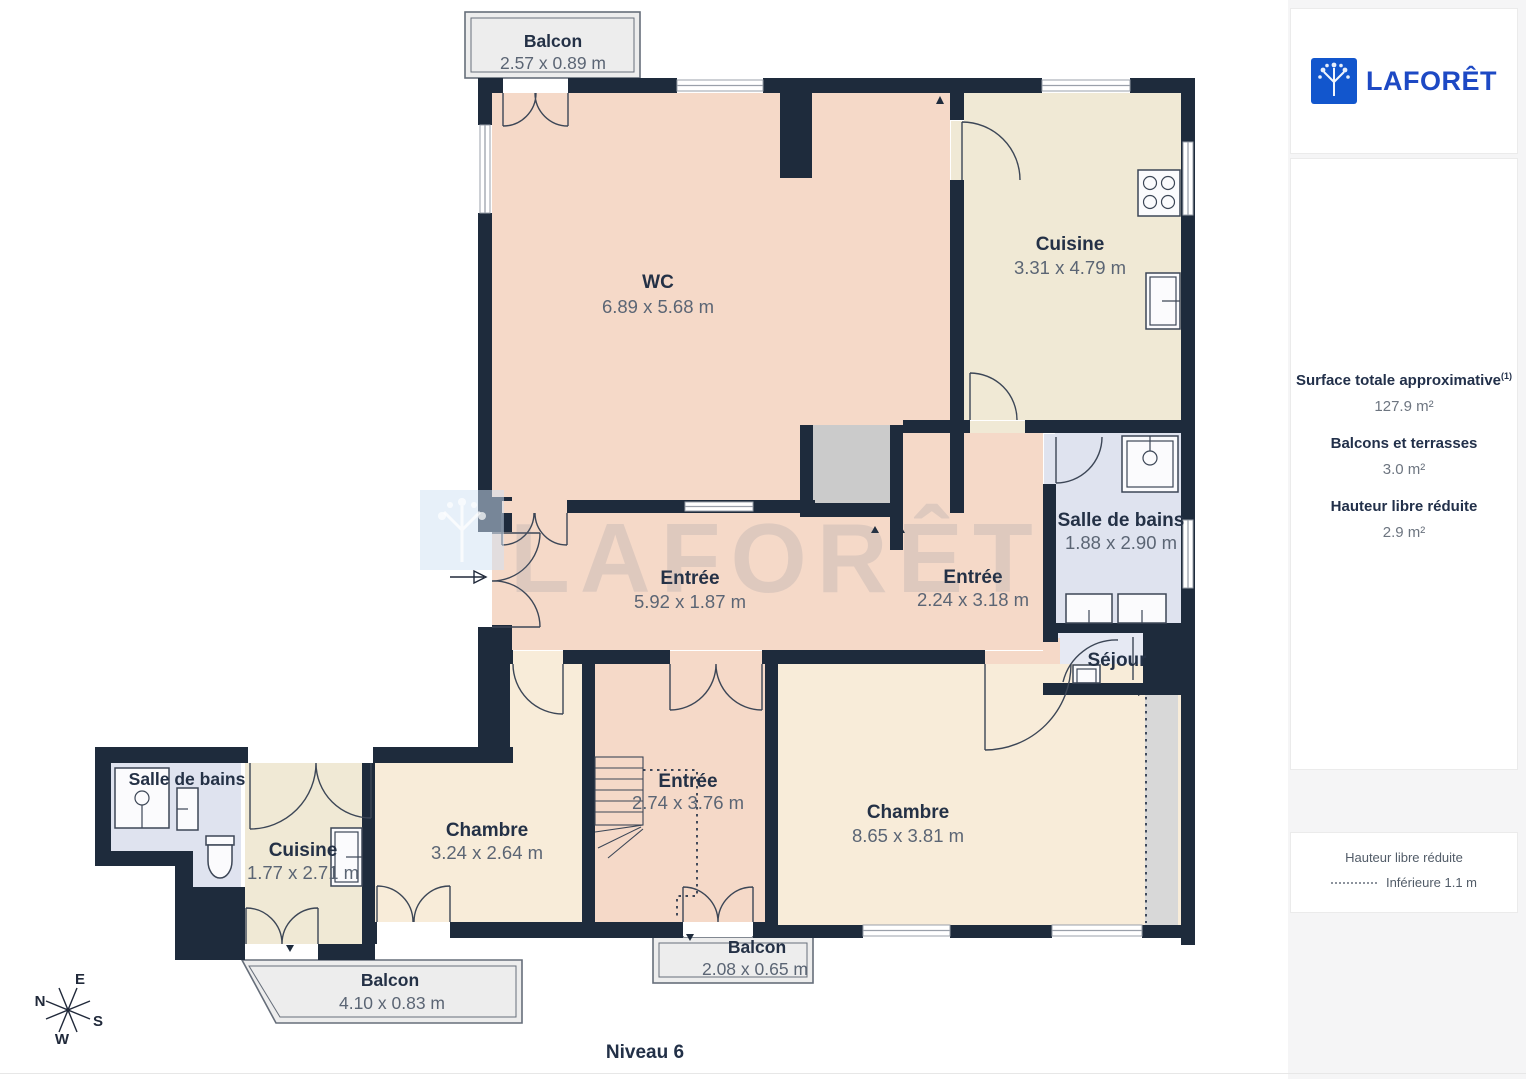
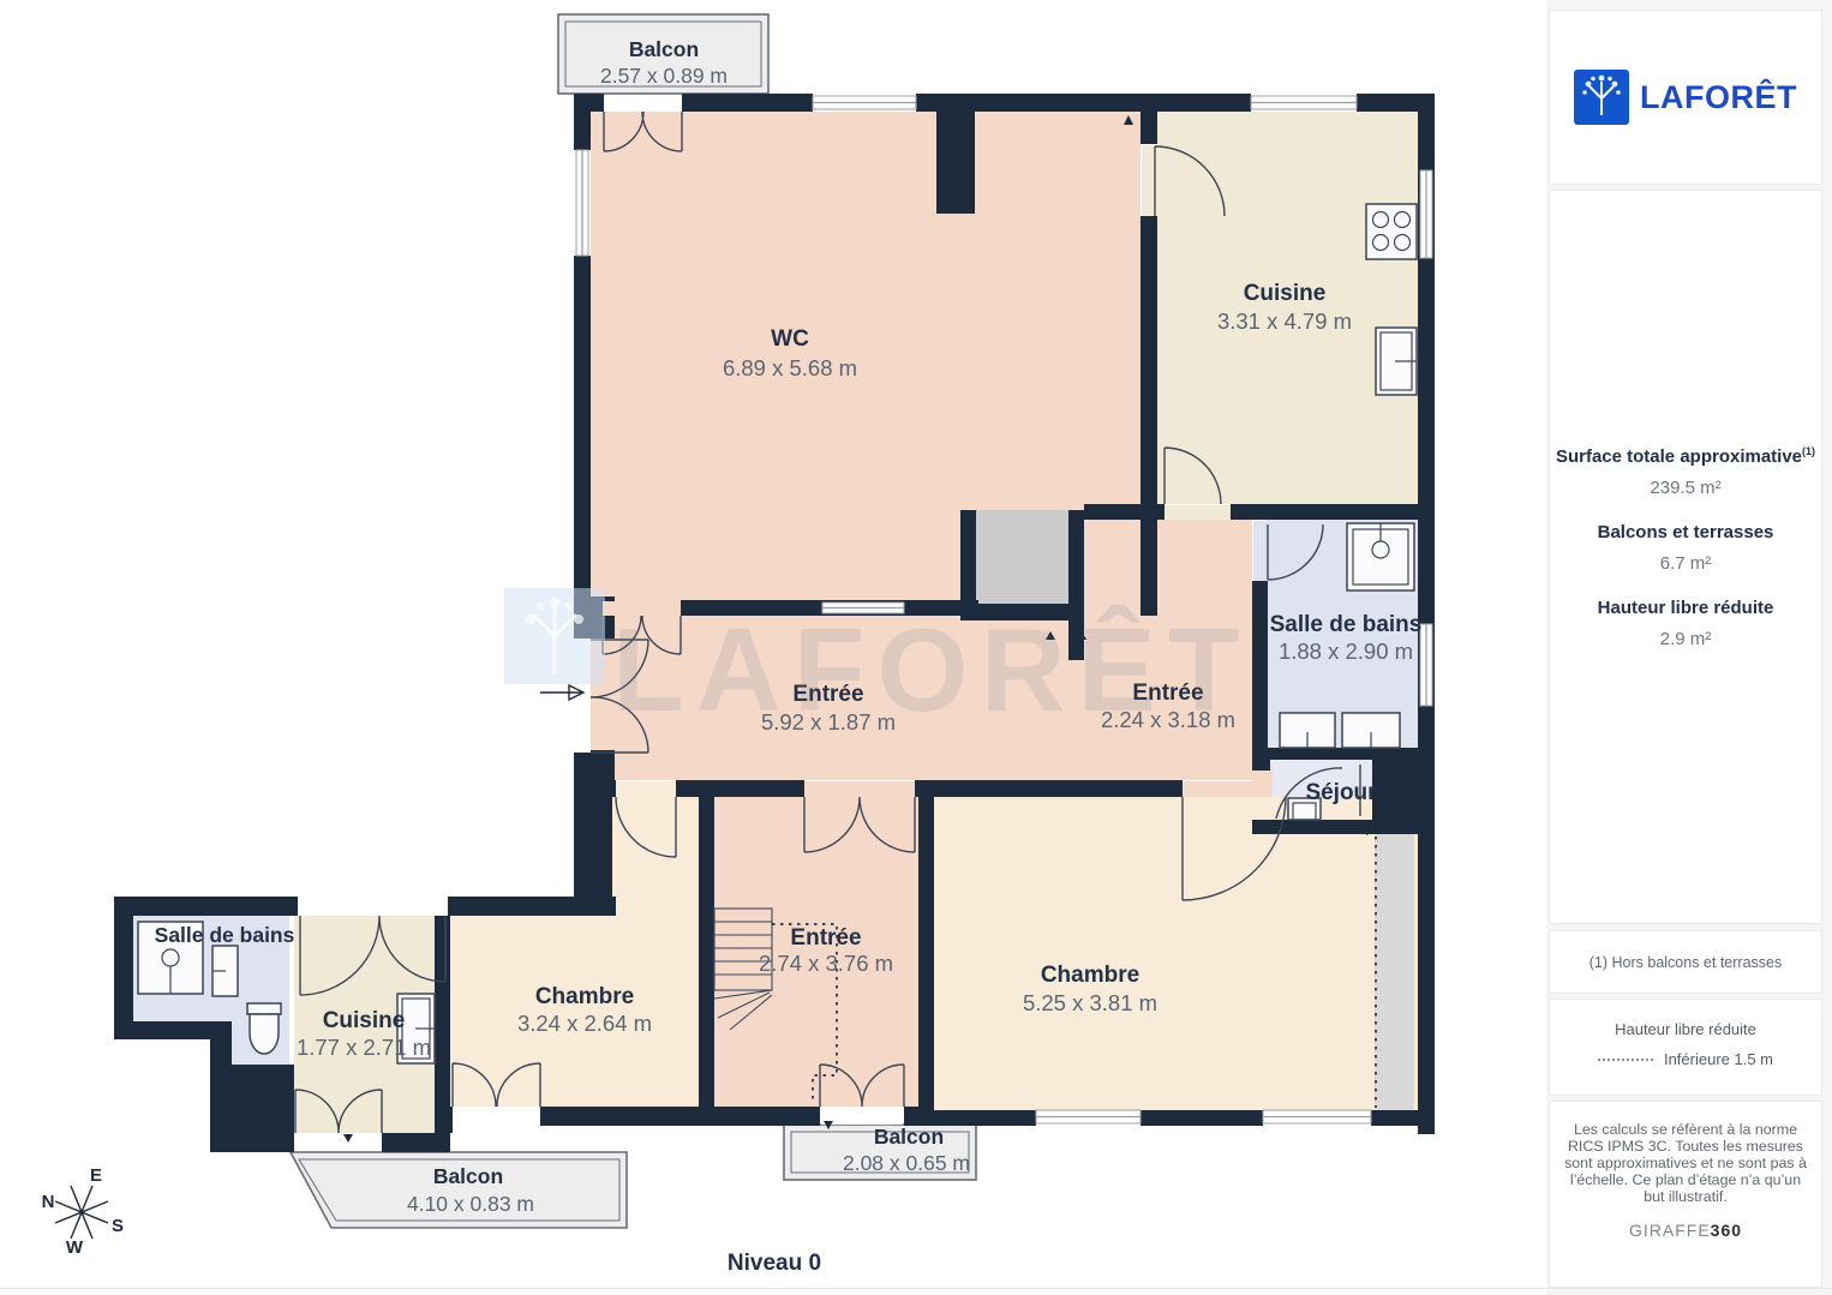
  Balcon
  2.57 x 0.89 m
  WC
  6.89 x 5.68 m
  Cuisine
  3.31 x 4.79 m
  Salle de bains
  1.88 x 2.90 m
  Séjour
  Entrée
  5.92 x 1.87 m
  Entrée
  2.24 x 3.18 m
  Salle de bains
  Cuisine
  1.77 x 2.71 m
  Chambre
  3.24 x 2.64 m
  Entrée
  2.74 x 3.76 m
  Chambre
- 8.65 x 3.81 m
+ 5.25 x 3.81 m
  Balcon
  4.10 x 0.83 m
  Balcon
  2.08 x 0.65 m
  LAFORÊT
  N
  E
  S
  W
  LAFORÊT
  Surface totale approximative(1)
- 127.9 m²
+ 239.5 m²
  Balcons et terrasses
- 3.0 m²
+ 6.7 m²
  Hauteur libre réduite
  2.9 m²
+ (1) Hors balcons et terrasses
  Hauteur libre réduite
- Inférieure 1.1 m
+ Inférieure 1.5 m
+ Les calculs se réfèrent à la norme RICS IPMS 3C. Toutes les mesures sont approximatives et ne sont pas à l’échelle. Ce plan d’étage n’a qu’un but illustratif.
+ GIRAFFE360
- Niveau 6
+ Niveau 0
